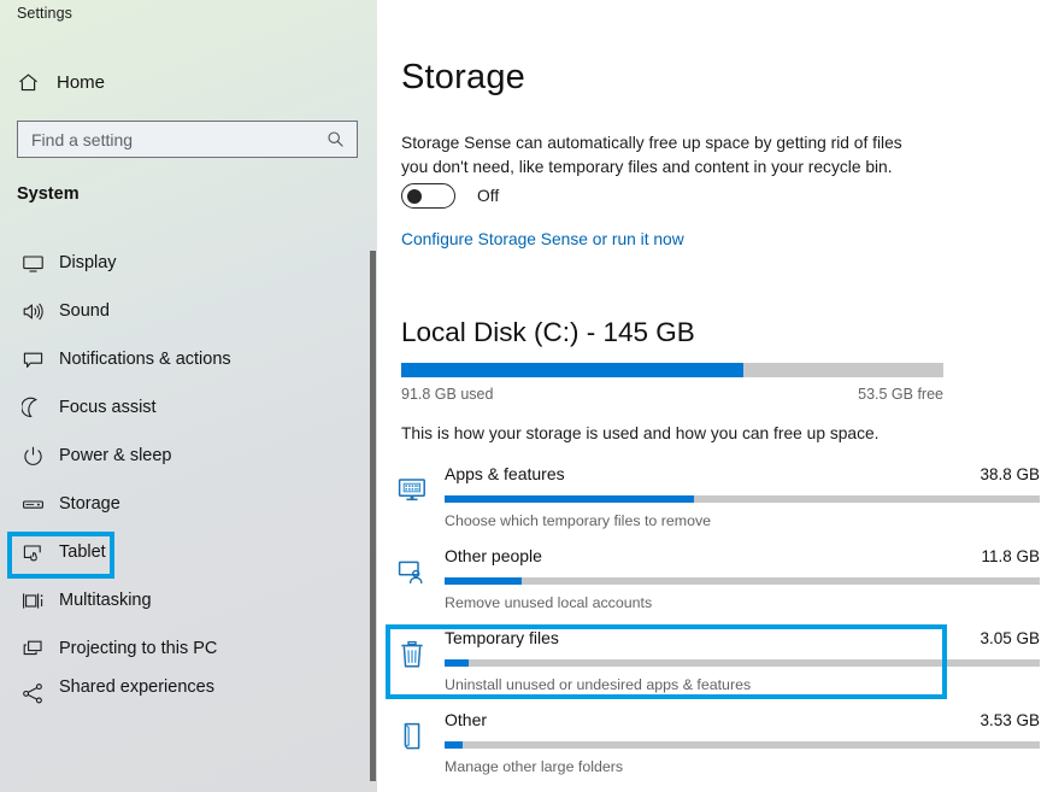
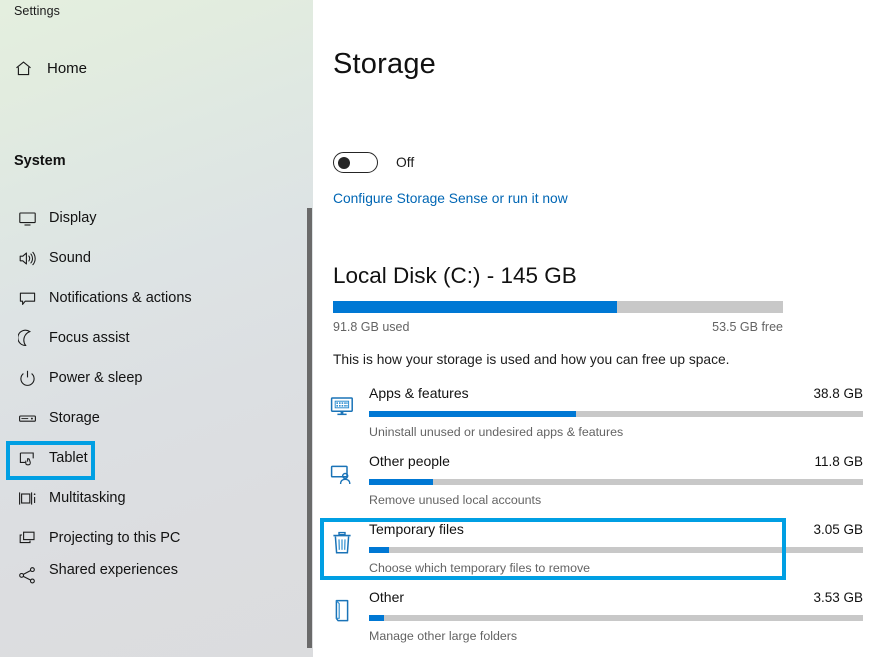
  Settings
  Home
- Find a setting
  System
  Display
  Sound
  Notifications & actions
  Focus assist
  Power & sleep
  Storage
  Tablet
  Multitasking
  Projecting to this PC
  Shared experiences
  Storage
- Storage Sense can automatically free up space by getting rid of files you don't need, like temporary files and content in your recycle bin.
  Off
  Configure Storage Sense or run it now
  Local Disk (C:) - 145 GB
  91.8 GB used
  53.5 GB free
  This is how your storage is used and how you can free up space.
  Apps & features
  38.8 GB
- Choose which temporary files to remove
+ Uninstall unused or undesired apps & features
  Other people
  11.8 GB
  Remove unused local accounts
  Temporary files
  3.05 GB
- Uninstall unused or undesired apps & features
+ Choose which temporary files to remove
  Other
  3.53 GB
  Manage other large folders
